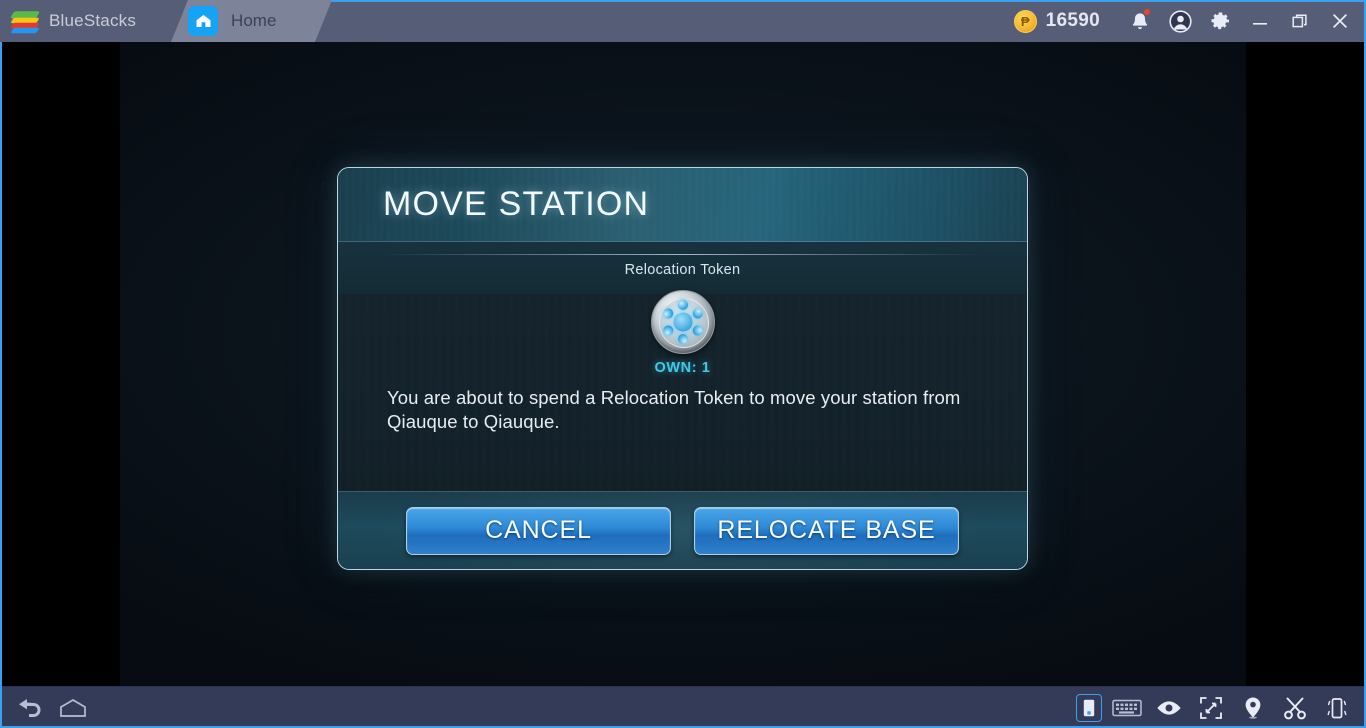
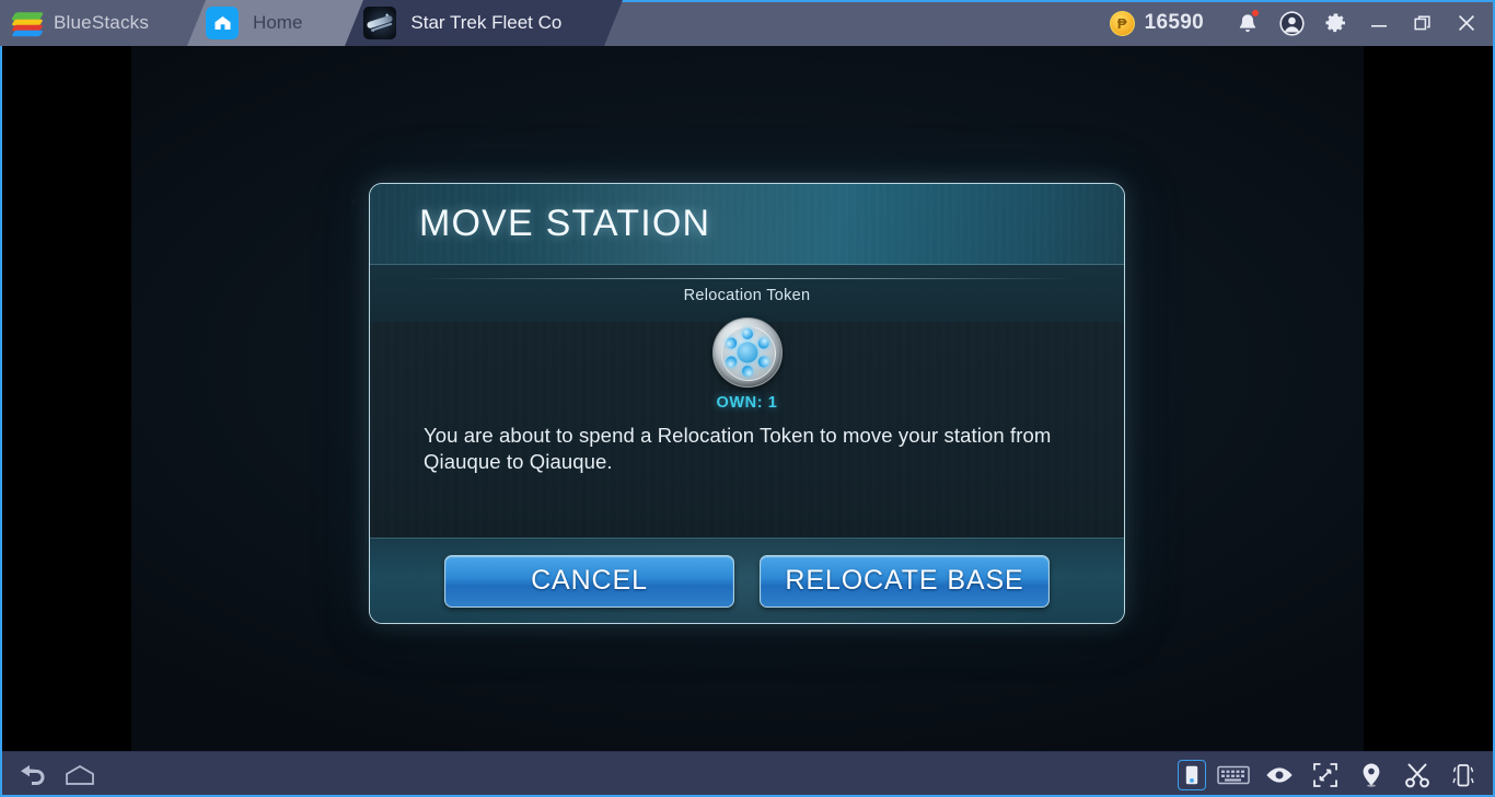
  BlueStacks
  Home
+ Star Trek Fleet Co
  ₱
  16590
  MOVE STATION
  Relocation Token
  OWN: 1
  You are about to spend a Relocation Token to move your station from Qiauque to Qiauque.
  CANCEL
  RELOCATE BASE
